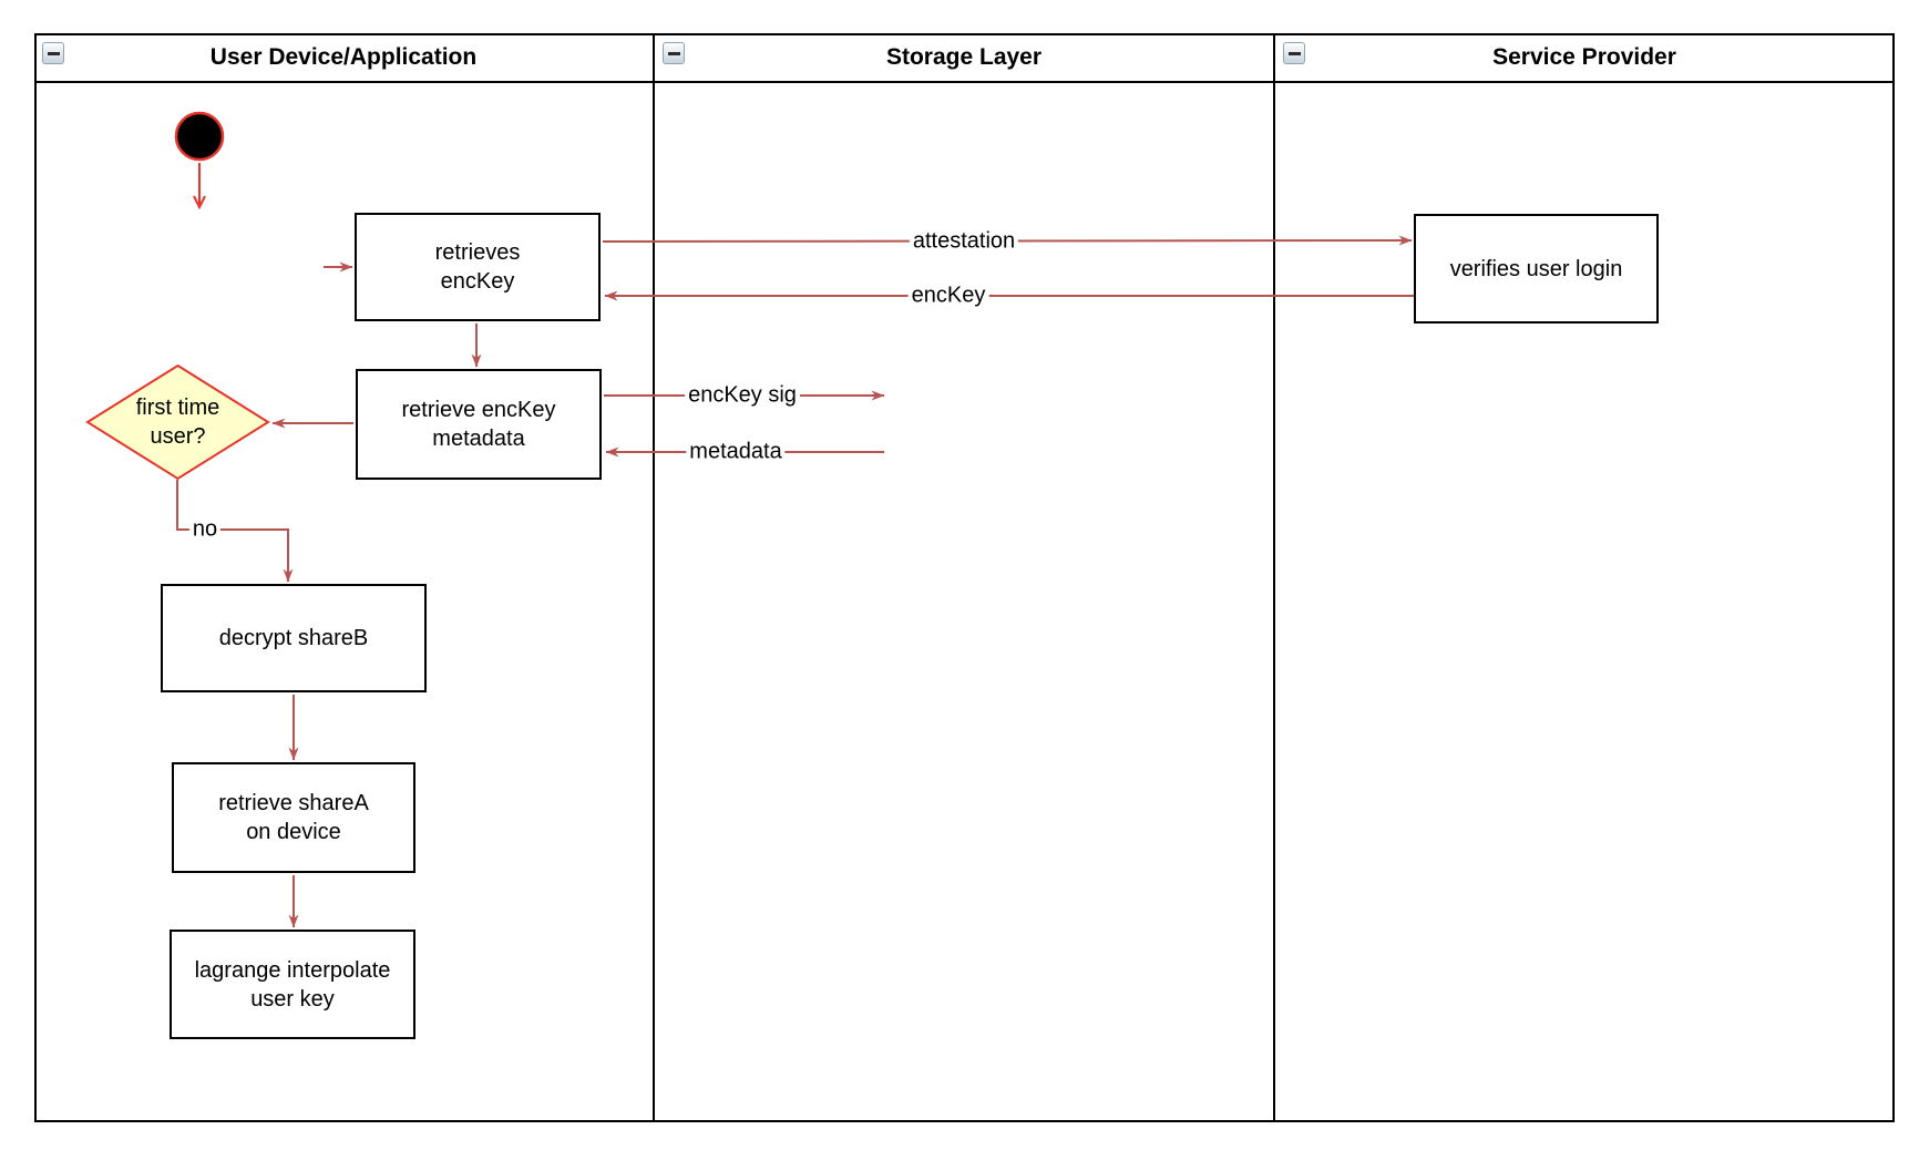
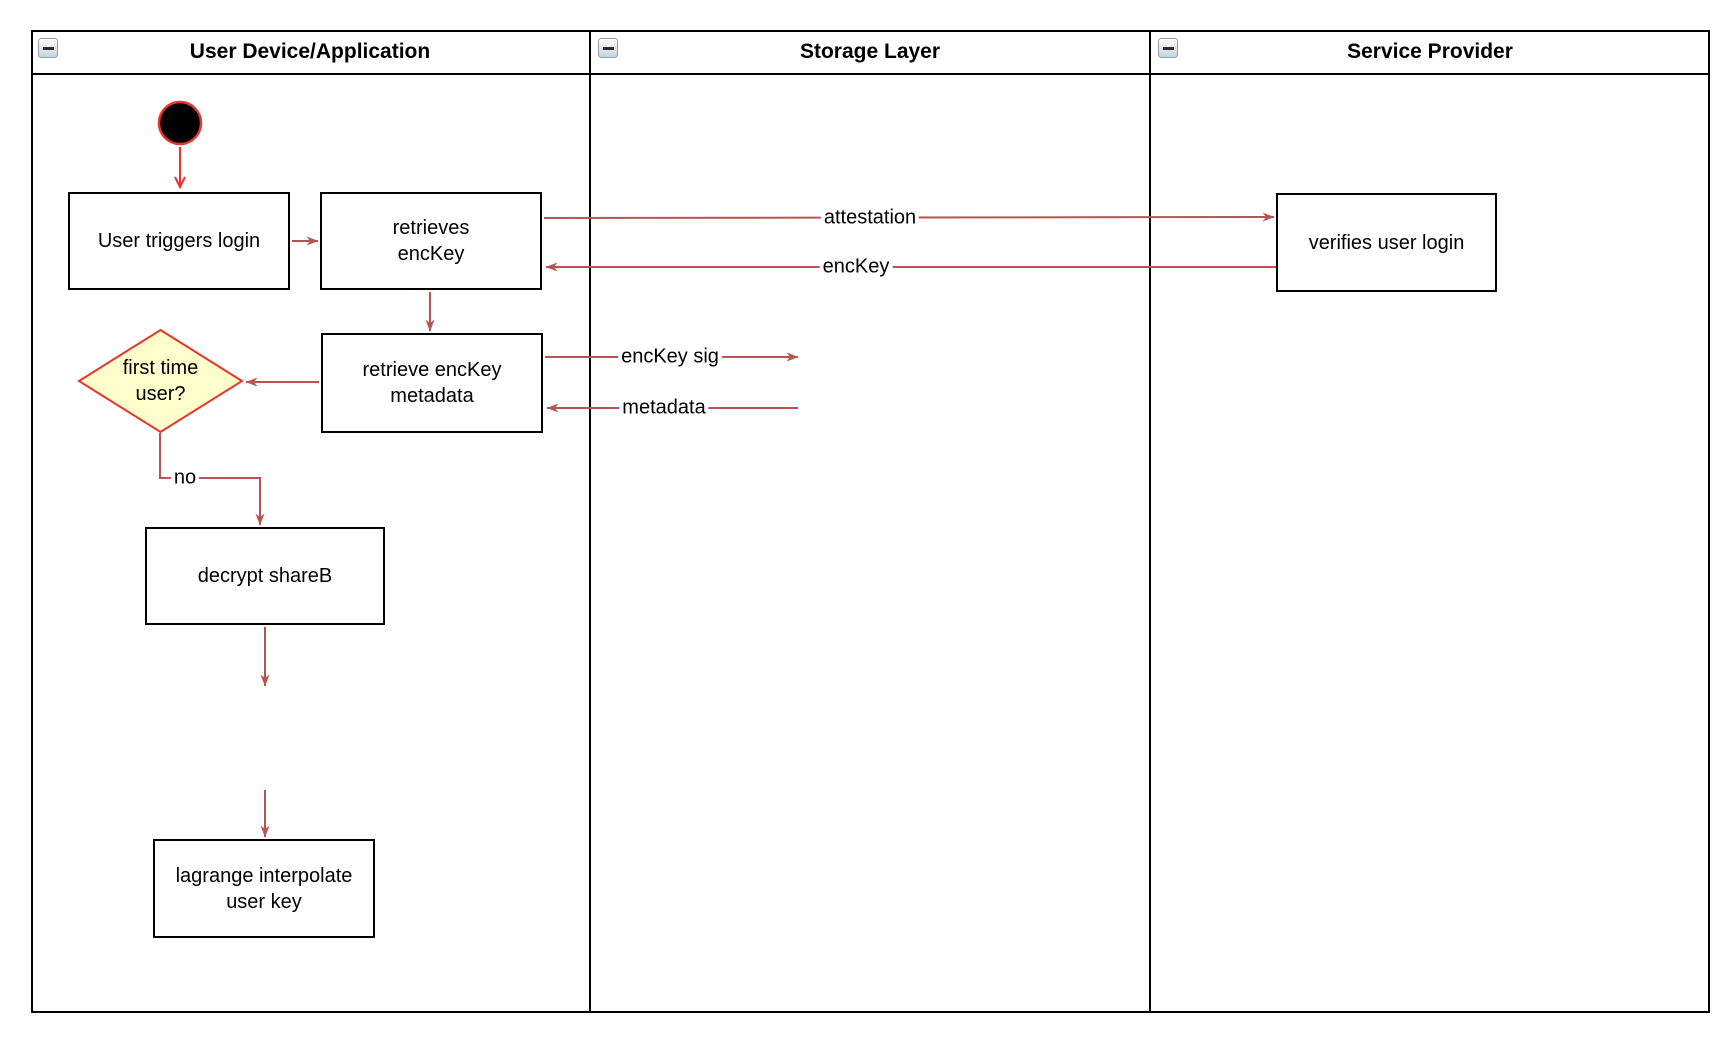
  User Device/Application
  Storage Layer
  Service Provider
+ User triggers login
  retrieves
  encKey
  retrieve encKey
  metadata
  verifies user login
  decrypt shareB
- retrieve shareA
- on device
  lagrange interpolate
  user key
  first time
  user?
  attestation
  encKey
  encKey sig
  metadata
  no
